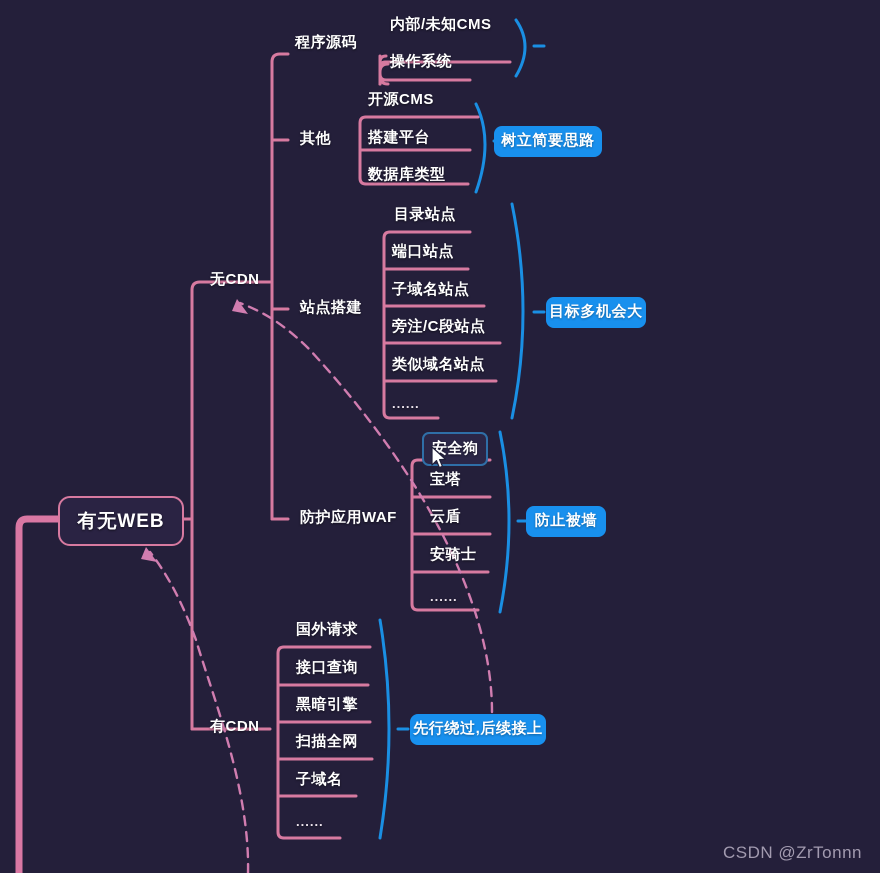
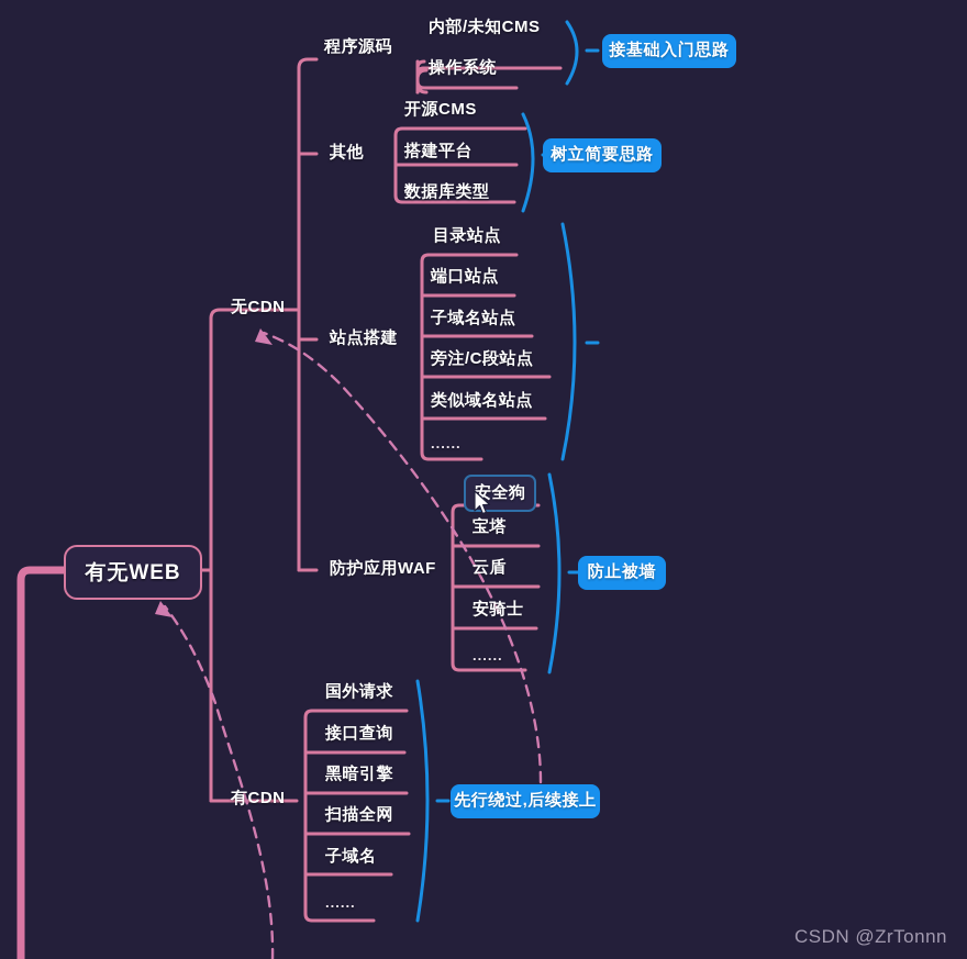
  有无WEB
  无CDN
  有CDN
  程序源码
  其他
  站点搭建
  防护应用WAF
  内部/未知CMS
  操作系统
+ 接基础入门思路
  开源CMS
  搭建平台
  数据库类型
  树立简要思路
  目录站点
  端口站点
  子域名站点
  旁注/C段站点
  类似域名站点
  ......
- 目标多机会大
  安全狗
  宝塔
  云盾
  安骑士
  ......
  防止被墙
  国外请求
  接口查询
  黑暗引擎
  扫描全网
  子域名
  ......
  先行绕过,后续接上
  CSDN @ZrTonnn
